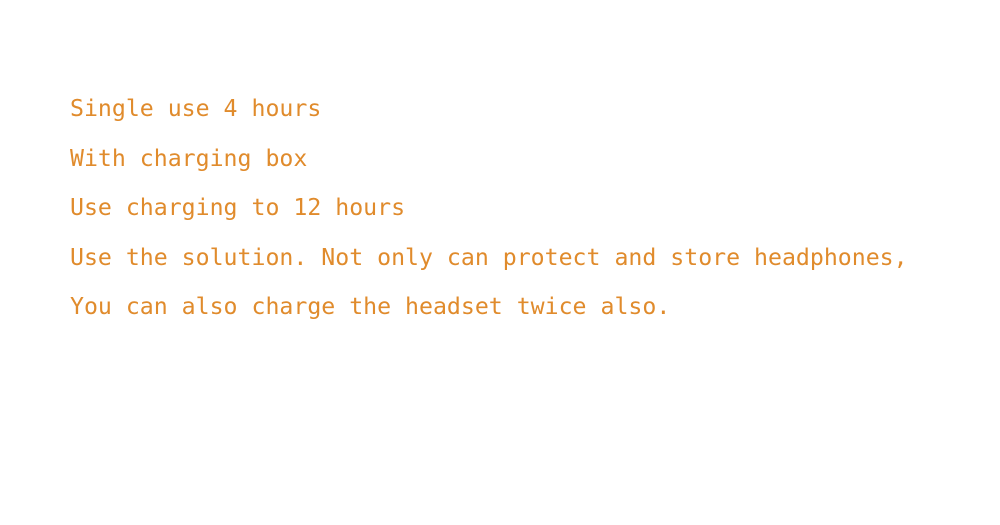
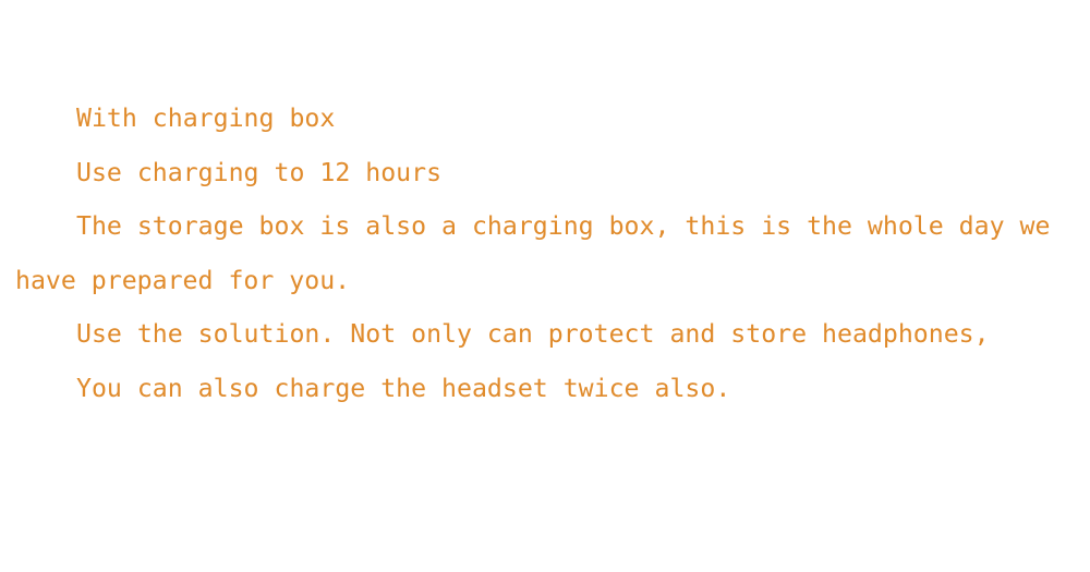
- Single use 4 hours
  With charging box
  Use charging to 12 hours
+ The storage box is also a charging box, this is the whole day we have prepared for you.
  Use the solution. Not only can protect and store headphones,
  You can also charge the headset twice also.
